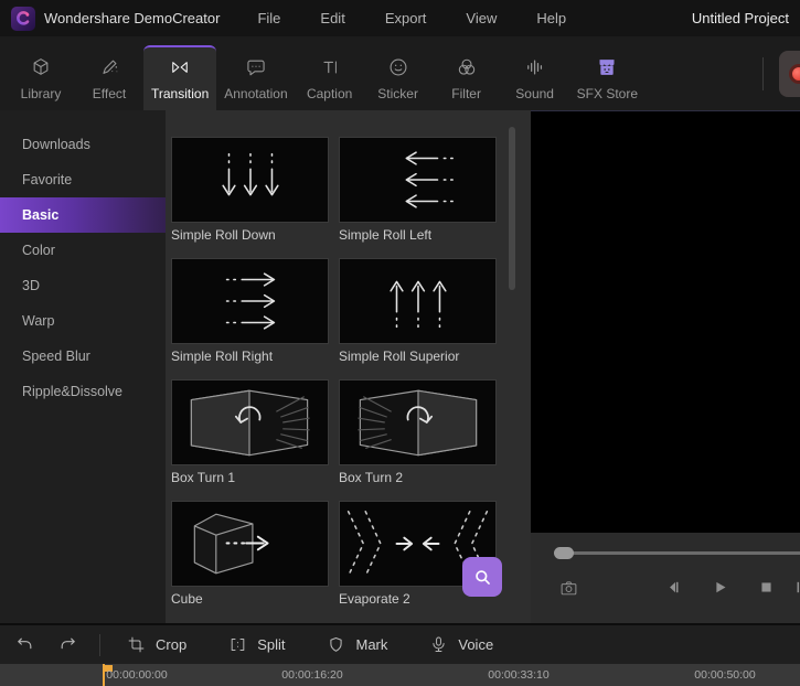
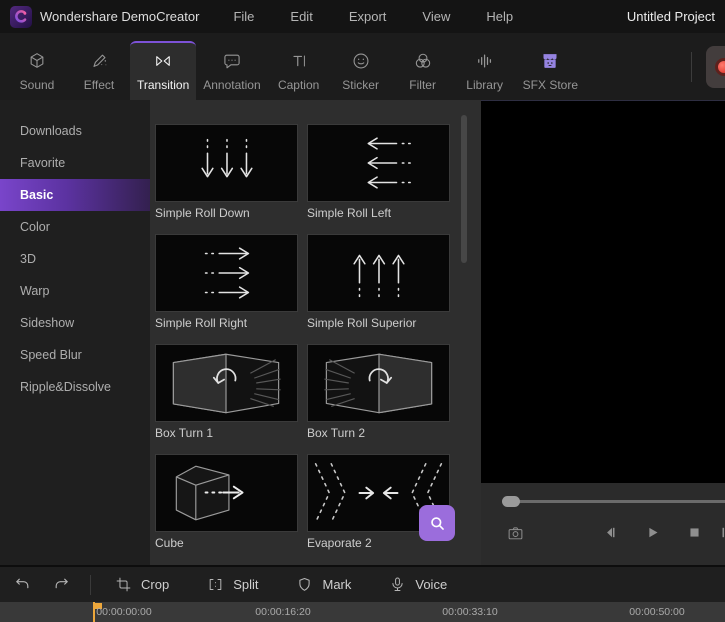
  Wondershare DemoCreator
  File
  Edit
  Export
  View
  Help
  Untitled Project
- Library
+ Sound
  Effect
  Transition
  Annotation
  Caption
  Sticker
  Filter
- Sound
+ Library
  SFX Store
  Downloads
  Favorite
  Basic
  Color
  3D
  Warp
+ Sideshow
  Speed Blur
  Ripple&Dissolve
  Simple Roll Down
  Simple Roll Left
  Simple Roll Right
  Simple Roll Superior
  Box Turn 1
  Box Turn 2
  Cube
  Evaporate 2
  Crop
  Split
  Mark
  Voice
  00:00:00:00
  00:00:16:20
  00:00:33:10
  00:00:50:00
